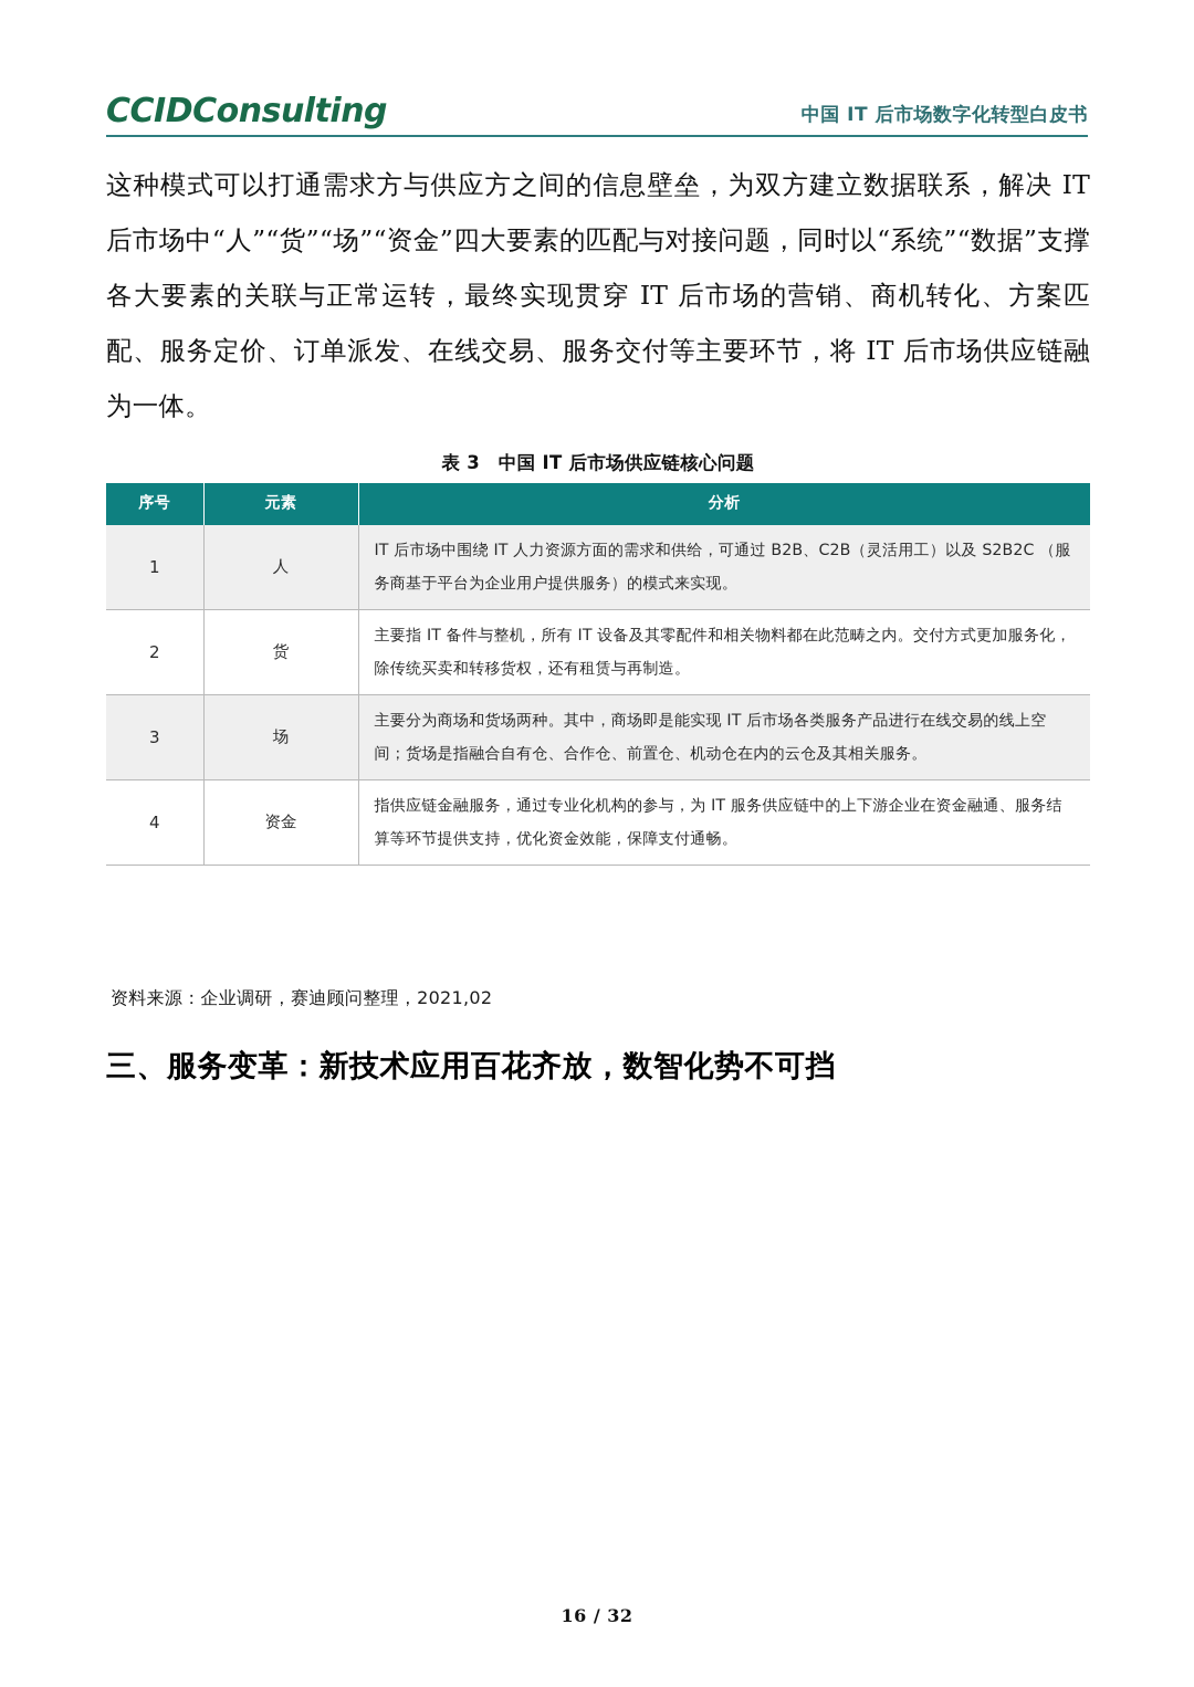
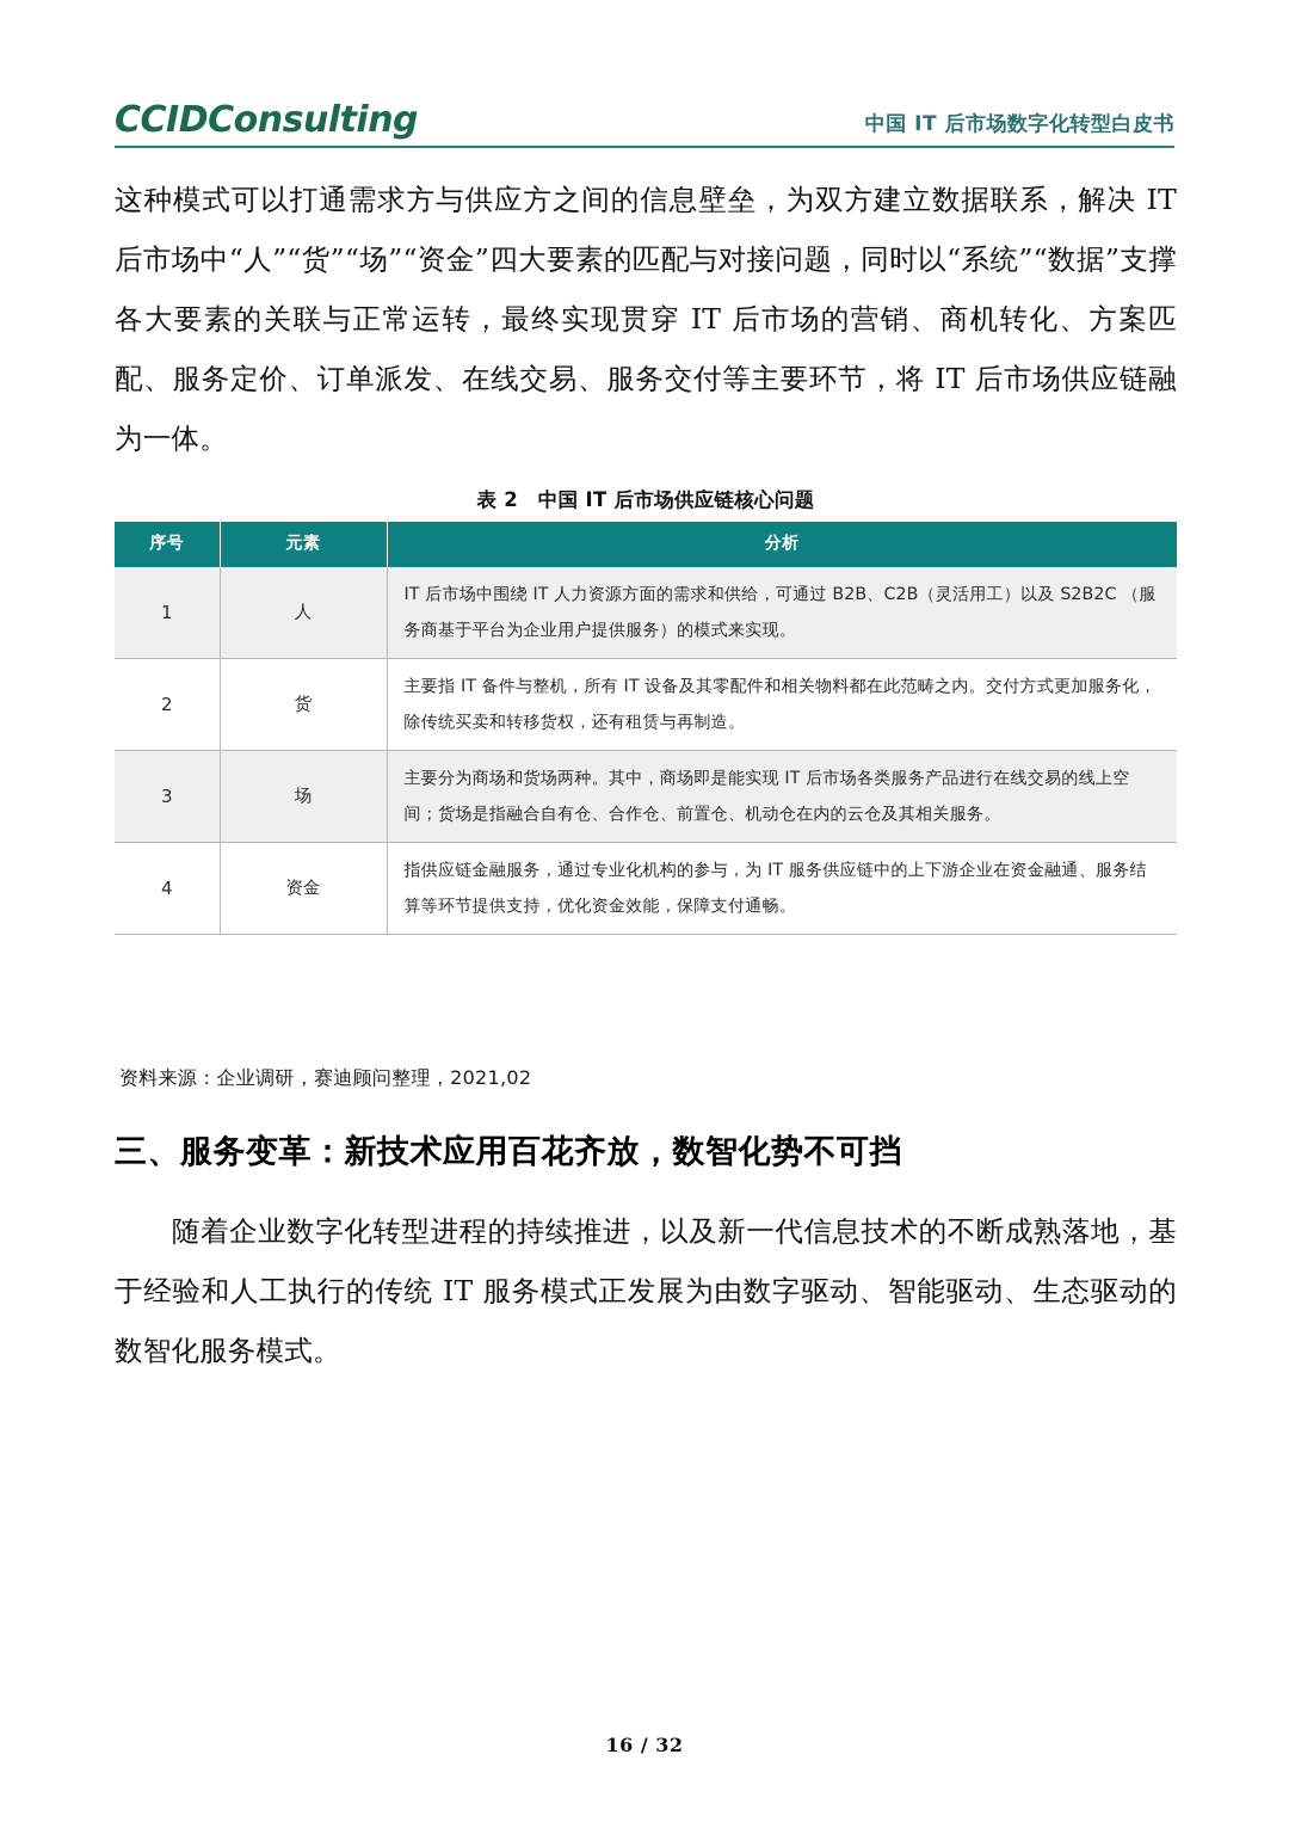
  CCIDConsulting
  中国 IT 后市场数字化转型白皮书
  这种模式可以打通需求方与供应方之间的信息壁垒，为双方建立数据联系，解决 IT 后市场中“人”“货”“场”“资金”四大要素的匹配与对接问题，同时以“系统”“数据”支撑各大要素的关联与正常运转，最终实现贯穿 IT 后市场的营销、商机转化、方案匹配、服务定价、订单派发、在线交易、服务交付等主要环节，将 IT 后市场供应链融为一体。
- 表 3 中国 IT 后市场供应链核心问题
+ 表 2 中国 IT 后市场供应链核心问题
  序号	元素	分析
  1	人	IT 后市场中围绕 IT 人力资源方面的需求和供给，可通过 B2B、C2B（灵活用工）以及 S2B2C （服务商基于平台为企业用户提供服务）的模式来实现。
  2	货	主要指 IT 备件与整机，所有 IT 设备及其零配件和相关物料都在此范畴之内。交付方式更加服务化，除传统买卖和转移货权，还有租赁与再制造。
  3	场	主要分为商场和货场两种。其中，商场即是能实现 IT 后市场各类服务产品进行在线交易的线上空间；货场是指融合自有仓、合作仓、前置仓、机动仓在内的云仓及其相关服务。
  4	资金	指供应链金融服务，通过专业化机构的参与，为 IT 服务供应链中的上下游企业在资金融通、服务结算等环节提供支持，优化资金效能，保障支付通畅。
  资料来源：企业调研，赛迪顾问整理，2021,02
  三、服务变革：新技术应用百花齐放，数智化势不可挡
+ 随着企业数字化转型进程的持续推进，以及新一代信息技术的不断成熟落地，基于经验和人工执行的传统 IT 服务模式正发展为由数字驱动、智能驱动、生态驱动的数智化服务模式。
  16 / 32
